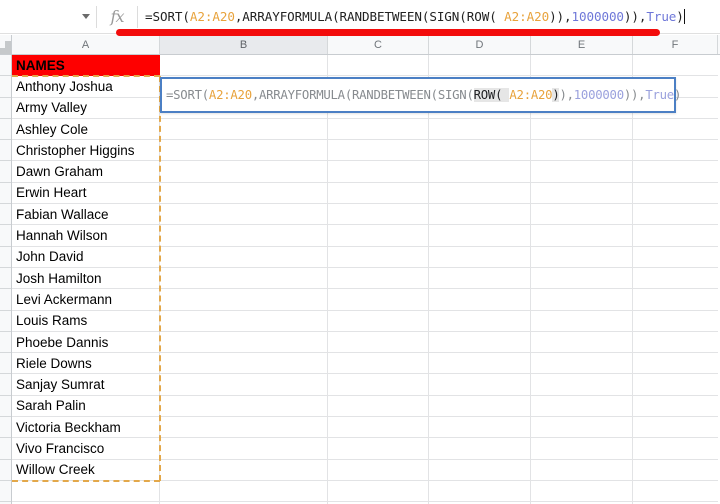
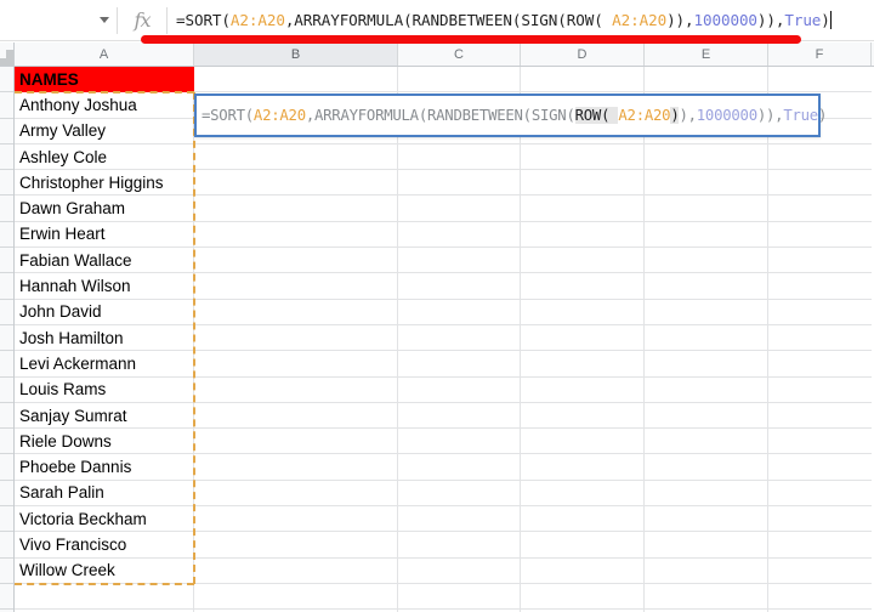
  fx
  =SORT(A2:A20,ARRAYFORMULA(RANDBETWEEN(SIGN(ROW( A2:A20)),1000000)),True)
  A
  B
  C
  D
  E
  F
  NAMES
  Anthony Joshua
  Army Valley
  Ashley Cole
  Christopher Higgins
  Dawn Graham
  Erwin Heart
  Fabian Wallace
  Hannah Wilson
  John David
  Josh Hamilton
  Levi Ackermann
  Louis Rams
- Phoebe Dannis
+ Sanjay Sumrat
  Riele Downs
- Sanjay Sumrat
+ Phoebe Dannis
  Sarah Palin
  Victoria Beckham
  Vivo Francisco
  Willow Creek
  =SORT(A2:A20,ARRAYFORMULA(RANDBETWEEN(SIGN(ROW( A2:A20)),1000000)),True)
